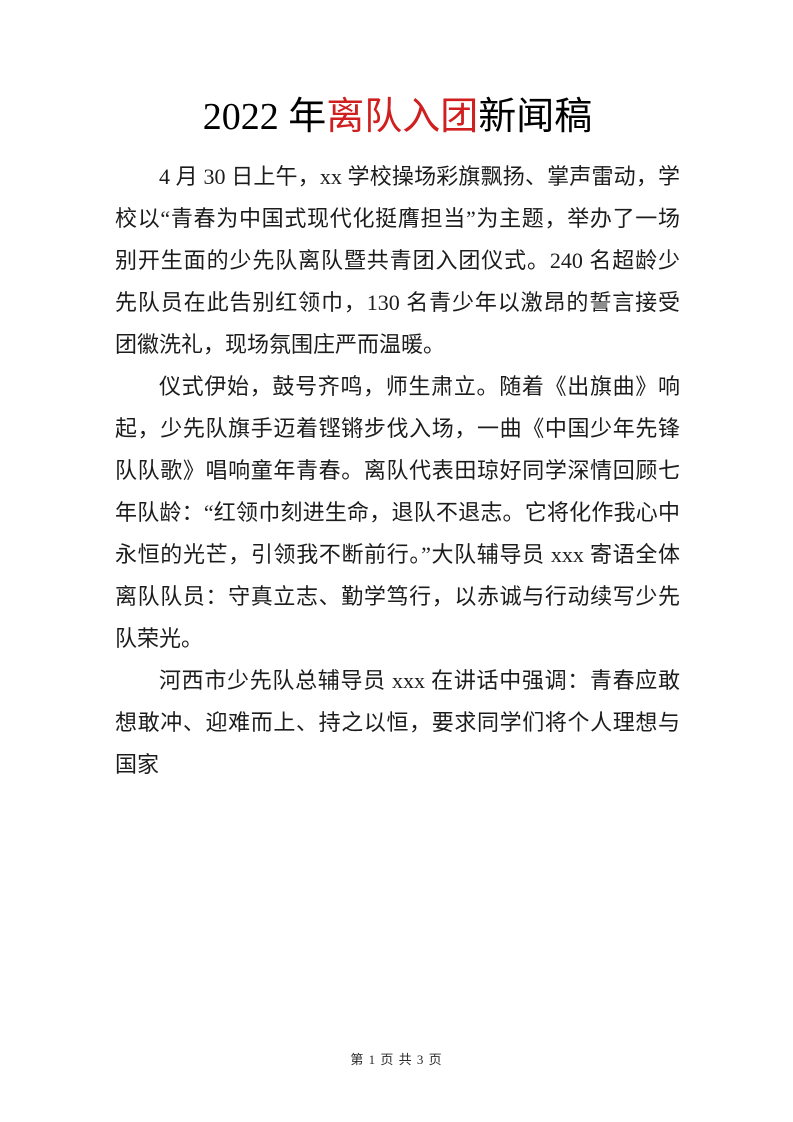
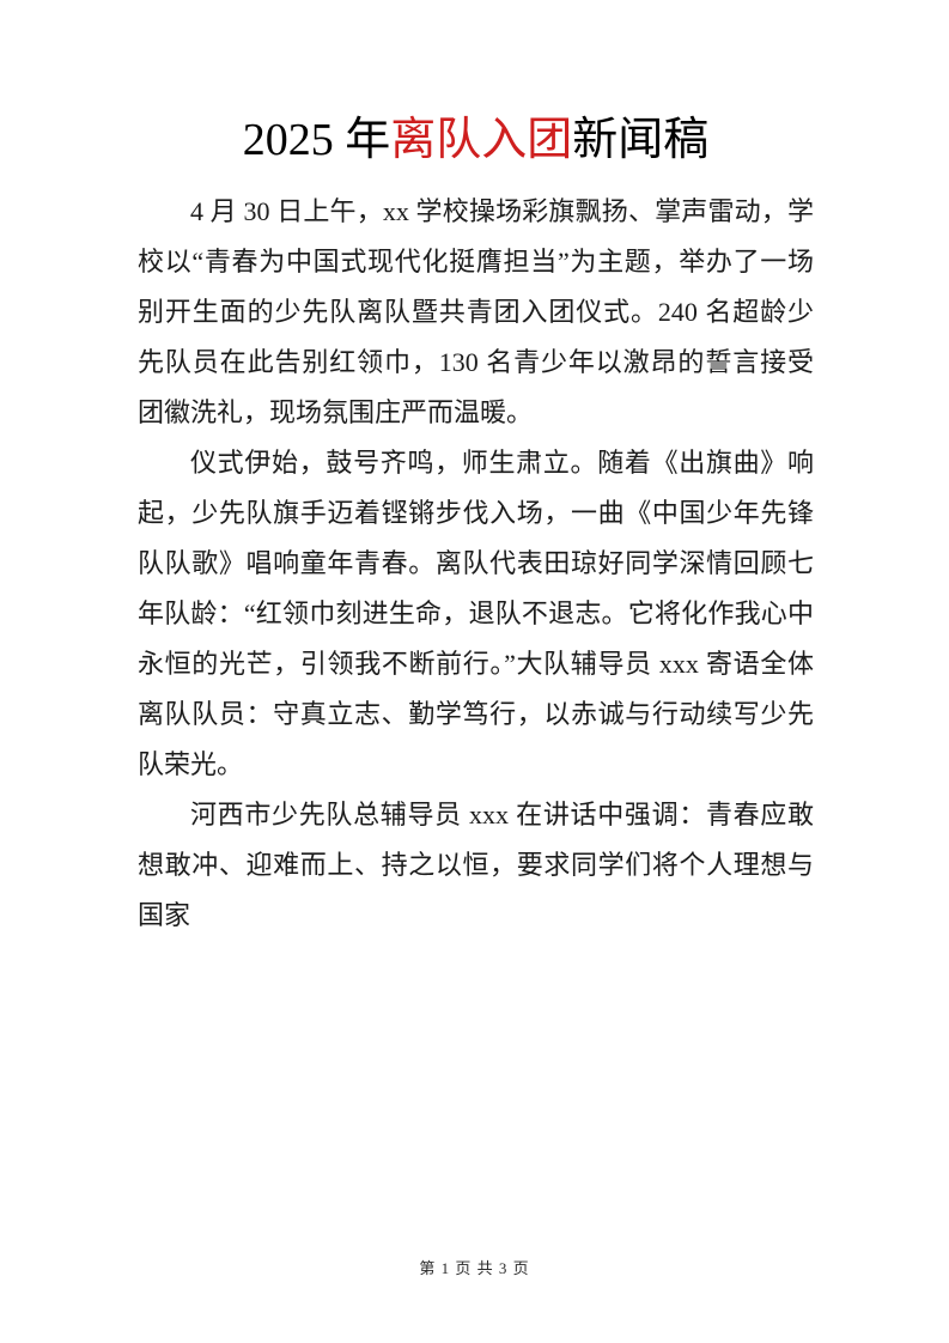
- 2022 年离队入团新闻稿
+ 2025 年离队入团新闻稿
  4 月 30 日上午，xx 学校操场彩旗飘扬、掌声雷动，学校以“青春为中国式现代化挺膺担当”为主题，举办了一场别开生面的少先队离队暨共青团入团仪式。240 名超龄少先队员在此告别红领巾，130 名青少年以激昂的誓言接受团徽洗礼，现场氛围庄严而温暖。
  仪式伊始，鼓号齐鸣，师生肃立。随着《出旗曲》响起，少先队旗手迈着铿锵步伐入场，一曲《中国少年先锋队队歌》唱响童年青春。离队代表田琼好同学深情回顾七年队龄：“红领巾刻进生命，退队不退志。它将化作我心中永恒的光芒，引领我不断前行。”大队辅导员 xxx 寄语全体离队队员：守真立志、勤学笃行，以赤诚与行动续写少先队荣光。
  河西市少先队总辅导员 xxx 在讲话中强调：青春应敢想敢冲、迎难而上、持之以恒，要求同学们将个人理想与国家
  第 1 页 共 3 页
